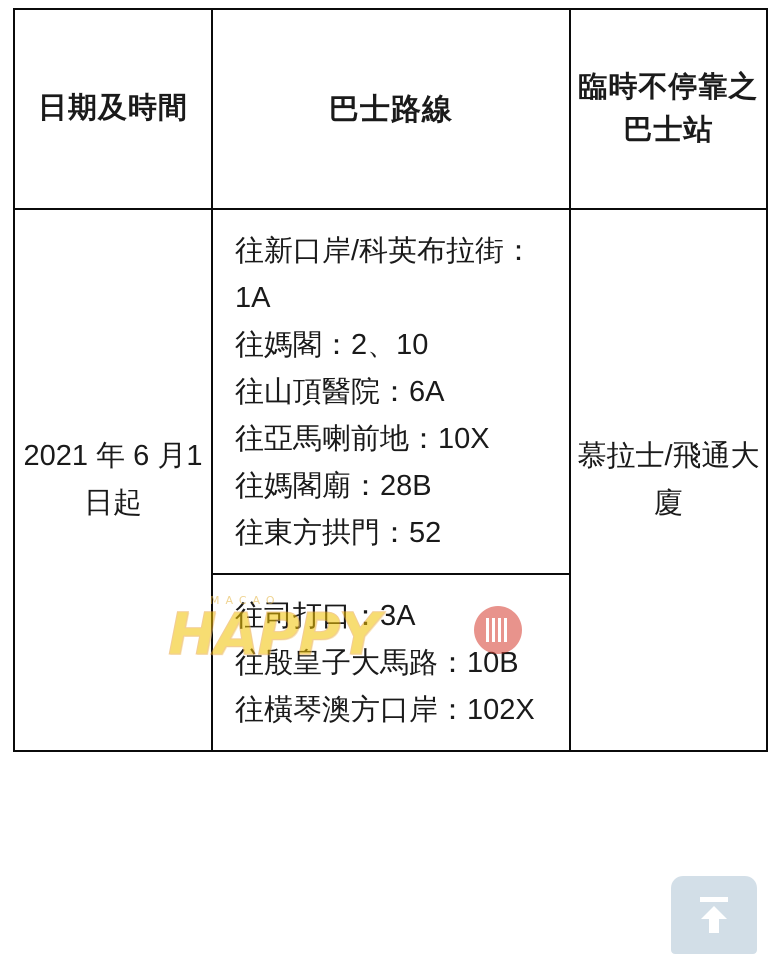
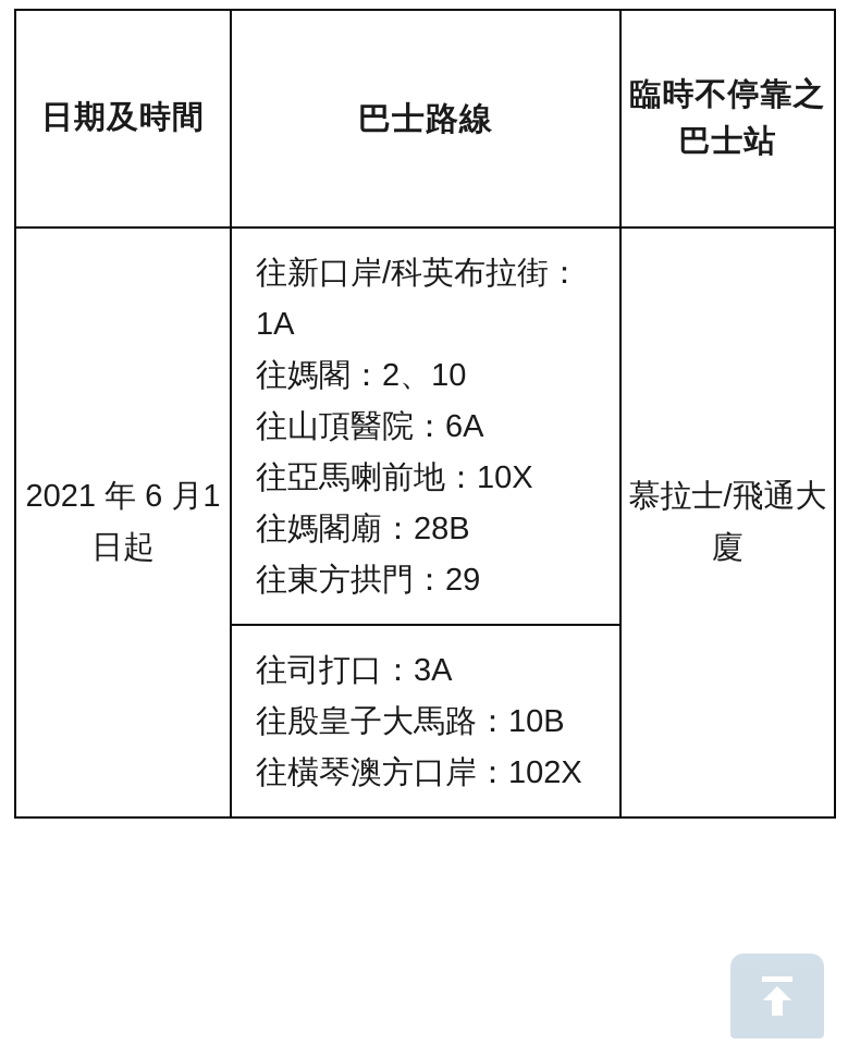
- MACAO
- HAPPY
  日期及時間	巴士路線	臨時不停靠之巴士站
- 2021 年 6 月1日起	往新口岸/科英布拉街：1A 往媽閣：2、10 往山頂醫院：6A 往亞馬喇前地：10X 往媽閣廟：28B 往東方拱門：52 往司打口：3A 往殷皇子大馬路：10B 往橫琴澳方口岸：102X	慕拉士/飛通大廈
+ 2021 年 6 月1日起	往新口岸/科英布拉街：1A 往媽閣：2、10 往山頂醫院：6A 往亞馬喇前地：10X 往媽閣廟：28B 往東方拱門：29 往司打口：3A 往殷皇子大馬路：10B 往橫琴澳方口岸：102X	慕拉士/飛通大廈
